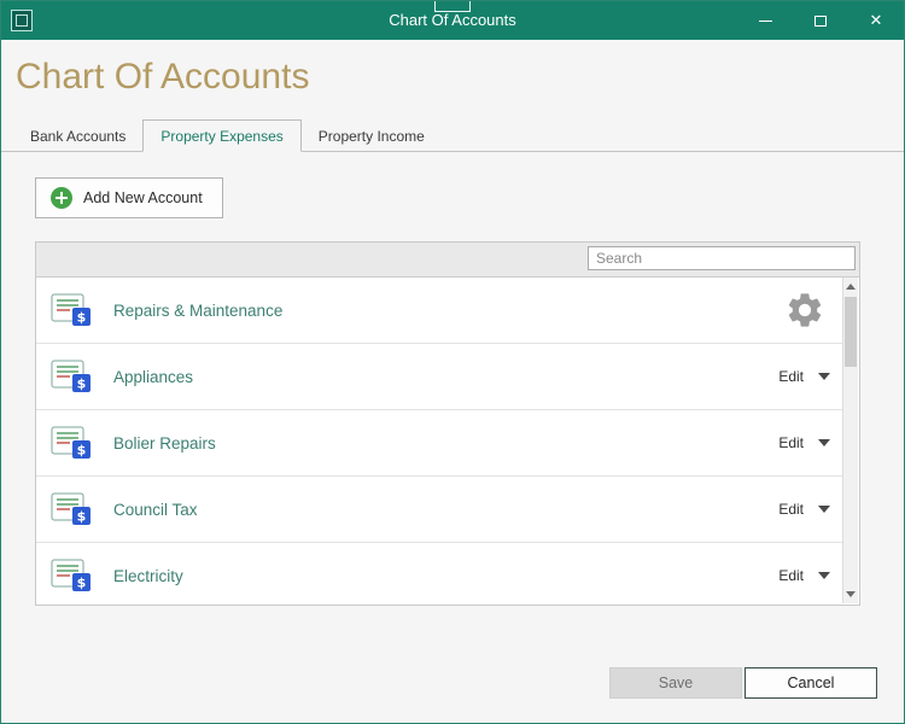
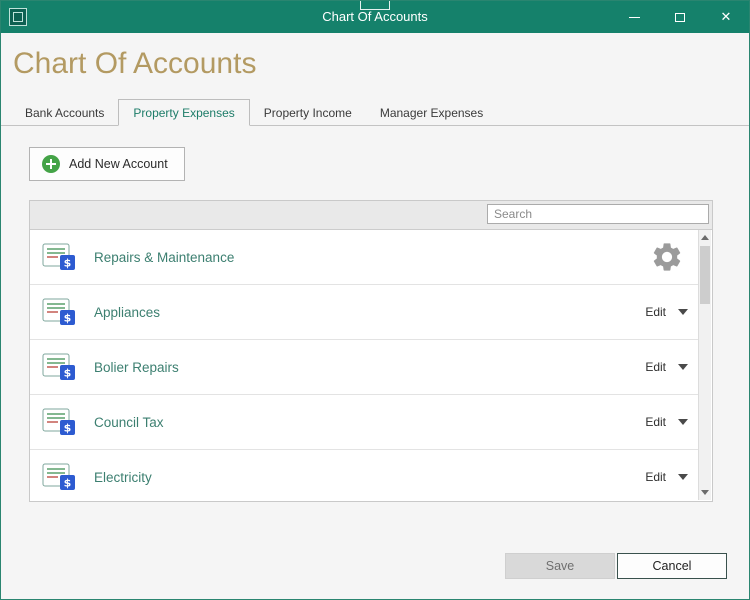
  Chart Of Accounts
  ✕
  Chart Of Accounts
  Bank Accounts
  Property Expenses
  Property Income
+ Manager Expenses
  Add New Account
  Search
  $
  Repairs & Maintenance
  $
  Appliances
  Edit
  $
  Bolier Repairs
  Edit
  $
  Council Tax
  Edit
  $
  Electricity
  Edit
  Save
  Cancel
